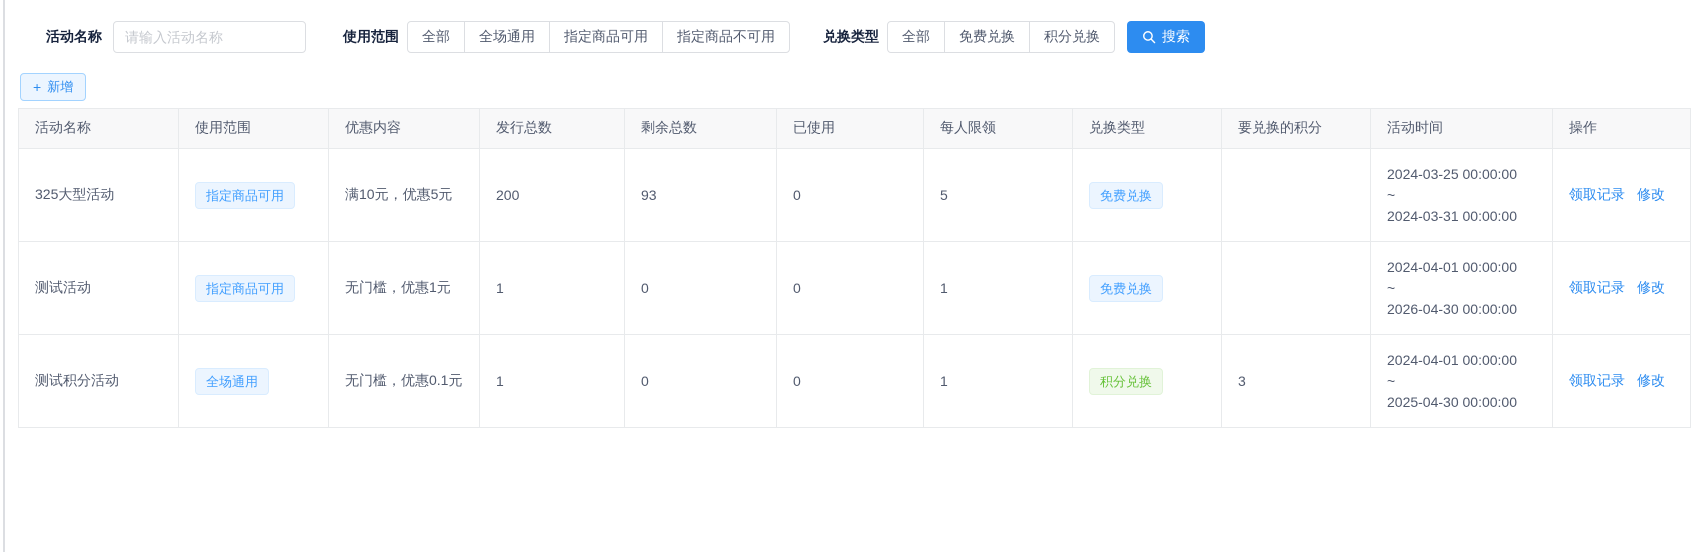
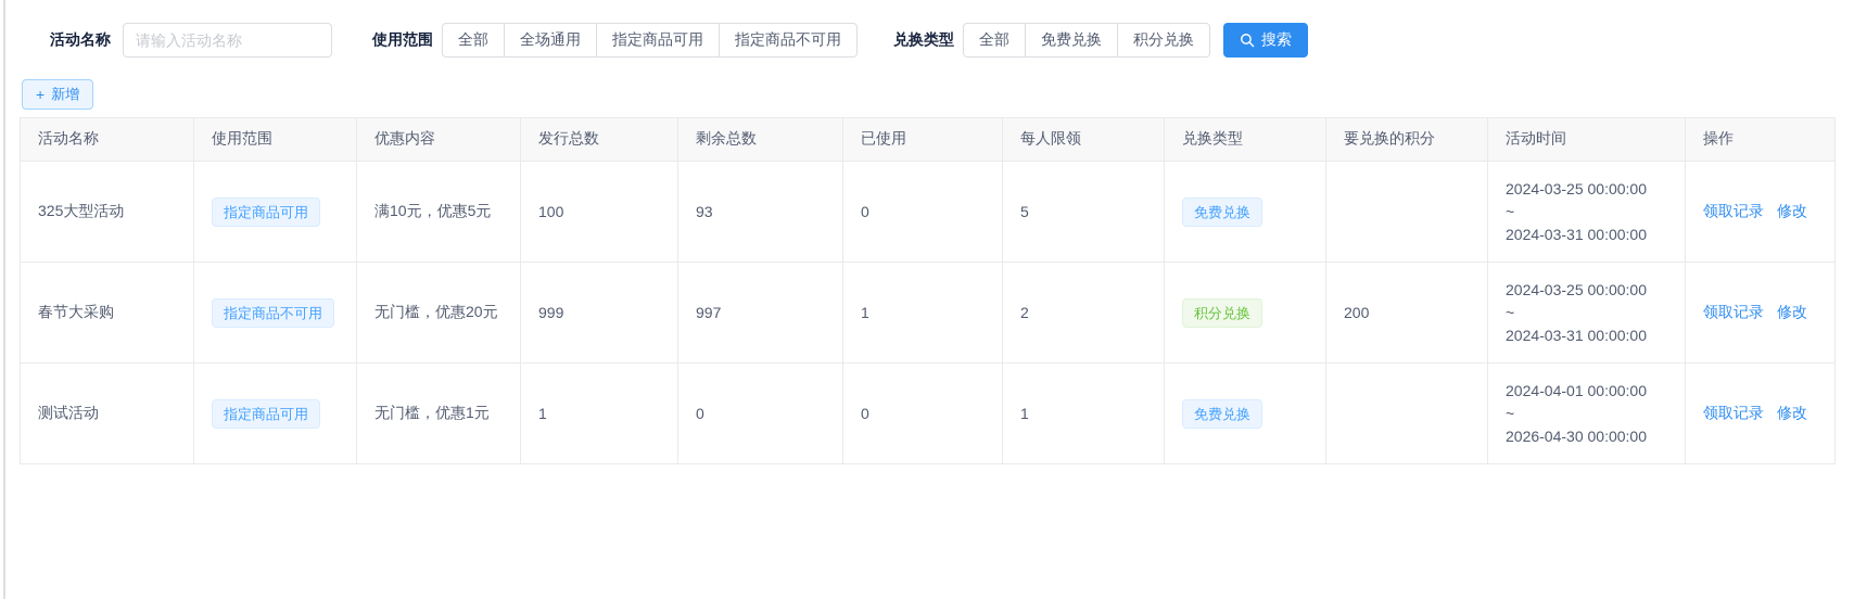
  活动名称
  请输入活动名称
  使用范围
  全部
  全场通用
  指定商品可用
  指定商品不可用
  兑换类型
  全部
  免费兑换
  积分兑换
  搜索
  +
  新增
  活动名称	使用范围	优惠内容	发行总数	剩余总数	已使用	每人限领	兑换类型	要兑换的积分	活动时间	操作
- 325大型活动	指定商品可用	满10元，优惠5元	200	93	0	5	免费兑换		2024-03-25 00:00:00~2024-03-31 00:00:00	领取记录 修改
+ 325大型活动	指定商品可用	满10元，优惠5元	100	93	0	5	免费兑换		2024-03-25 00:00:00~2024-03-31 00:00:00	领取记录 修改
+ 春节大采购	指定商品不可用	无门槛，优惠20元	999	997	1	2	积分兑换	200	2024-03-25 00:00:00~2024-03-31 00:00:00	领取记录 修改
  测试活动	指定商品可用	无门槛，优惠1元	1	0	0	1	免费兑换		2024-04-01 00:00:00~2026-04-30 00:00:00	领取记录 修改
- 测试积分活动	全场通用	无门槛，优惠0.1元	1	0	0	1	积分兑换	3	2024-04-01 00:00:00~2025-04-30 00:00:00	领取记录 修改
